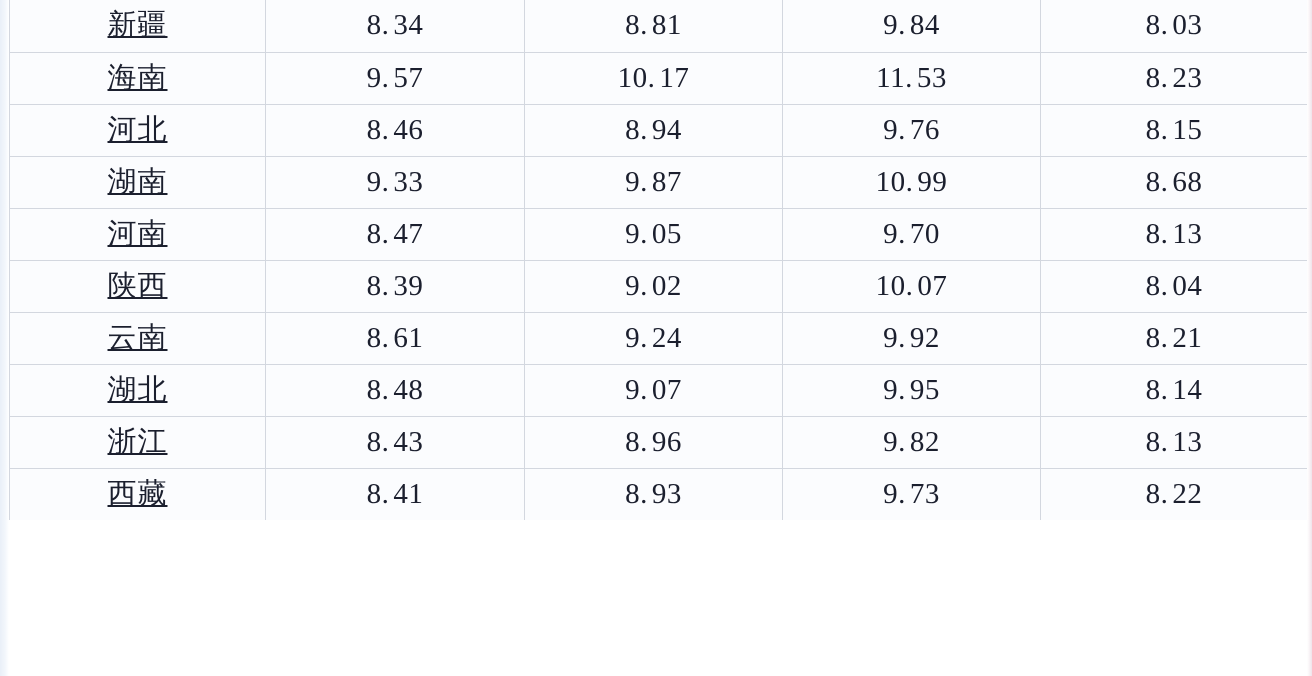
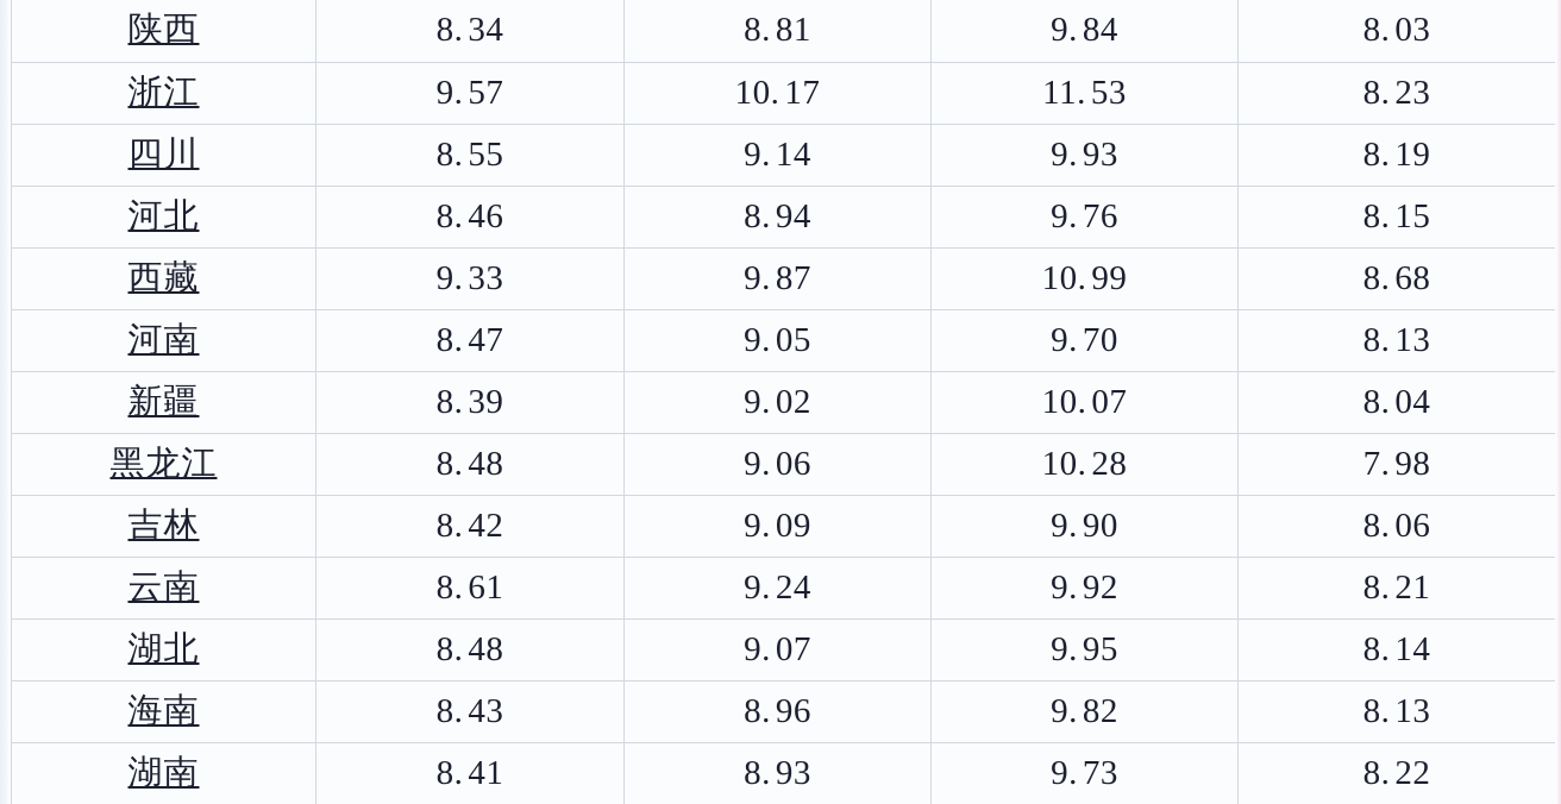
- 新疆	8. 34	8. 81	9. 84	8. 03
+ 陕西	8. 34	8. 81	9. 84	8. 03
- 海南	9. 57	10. 17	11. 53	8. 23
+ 浙江	9. 57	10. 17	11. 53	8. 23
+ 四川	8. 55	9. 14	9. 93	8. 19
  河北	8. 46	8. 94	9. 76	8. 15
- 湖南	9. 33	9. 87	10. 99	8. 68
+ 西藏	9. 33	9. 87	10. 99	8. 68
  河南	8. 47	9. 05	9. 70	8. 13
- 陕西	8. 39	9. 02	10. 07	8. 04
+ 新疆	8. 39	9. 02	10. 07	8. 04
+ 黑龙江	8. 48	9. 06	10. 28	7. 98
+ 吉林	8. 42	9. 09	9. 90	8. 06
  云南	8. 61	9. 24	9. 92	8. 21
  湖北	8. 48	9. 07	9. 95	8. 14
- 浙江	8. 43	8. 96	9. 82	8. 13
+ 海南	8. 43	8. 96	9. 82	8. 13
- 西藏	8. 41	8. 93	9. 73	8. 22
+ 湖南	8. 41	8. 93	9. 73	8. 22
